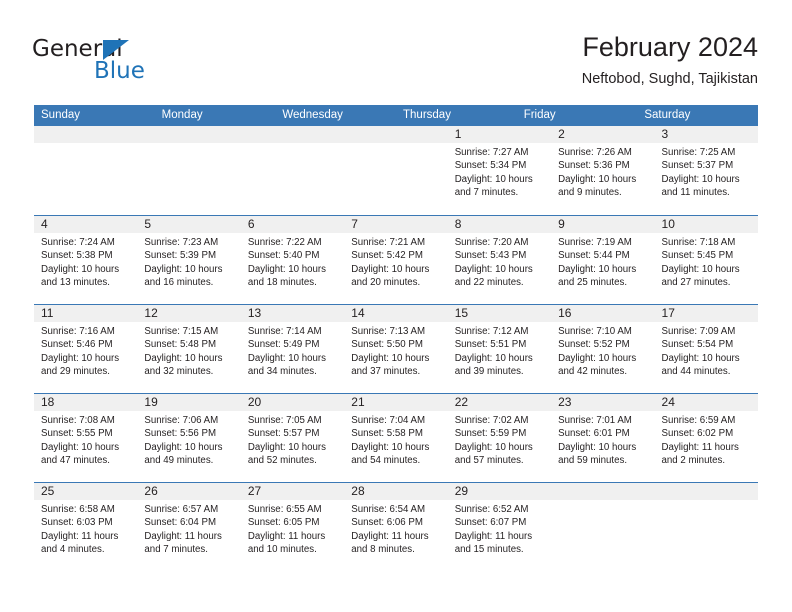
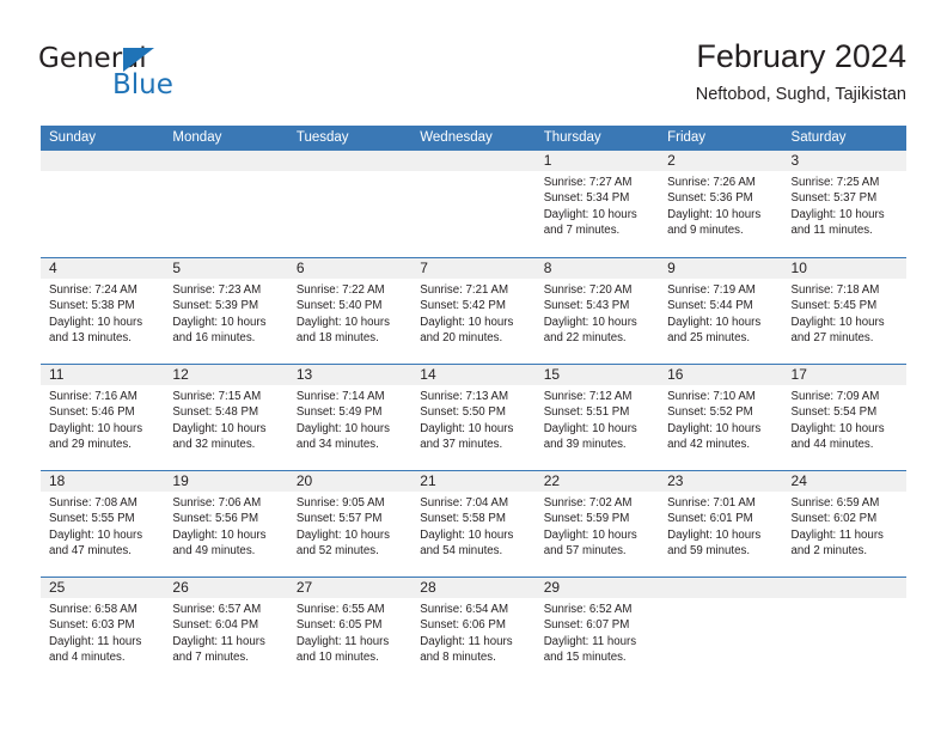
  General
  Blue
  February 2024
  Neftobod, Sughd, Tajikistan
  Sunday
  Monday
+ Tuesday
  Wednesday
  Thursday
  Friday
  Saturday
  1
  Sunrise: 7:27 AM
  Sunset: 5:34 PM
  Daylight: 10 hours
  and 7 minutes.
  2
  Sunrise: 7:26 AM
  Sunset: 5:36 PM
  Daylight: 10 hours
  and 9 minutes.
  3
  Sunrise: 7:25 AM
  Sunset: 5:37 PM
  Daylight: 10 hours
  and 11 minutes.
  4
  Sunrise: 7:24 AM
  Sunset: 5:38 PM
  Daylight: 10 hours
  and 13 minutes.
  5
  Sunrise: 7:23 AM
  Sunset: 5:39 PM
  Daylight: 10 hours
  and 16 minutes.
  6
  Sunrise: 7:22 AM
  Sunset: 5:40 PM
  Daylight: 10 hours
  and 18 minutes.
  7
  Sunrise: 7:21 AM
  Sunset: 5:42 PM
  Daylight: 10 hours
  and 20 minutes.
  8
  Sunrise: 7:20 AM
  Sunset: 5:43 PM
  Daylight: 10 hours
  and 22 minutes.
  9
  Sunrise: 7:19 AM
  Sunset: 5:44 PM
  Daylight: 10 hours
  and 25 minutes.
  10
  Sunrise: 7:18 AM
  Sunset: 5:45 PM
  Daylight: 10 hours
  and 27 minutes.
  11
  Sunrise: 7:16 AM
  Sunset: 5:46 PM
  Daylight: 10 hours
  and 29 minutes.
  12
  Sunrise: 7:15 AM
  Sunset: 5:48 PM
  Daylight: 10 hours
  and 32 minutes.
  13
  Sunrise: 7:14 AM
  Sunset: 5:49 PM
  Daylight: 10 hours
  and 34 minutes.
  14
  Sunrise: 7:13 AM
  Sunset: 5:50 PM
  Daylight: 10 hours
  and 37 minutes.
  15
  Sunrise: 7:12 AM
  Sunset: 5:51 PM
  Daylight: 10 hours
  and 39 minutes.
  16
  Sunrise: 7:10 AM
  Sunset: 5:52 PM
  Daylight: 10 hours
  and 42 minutes.
  17
  Sunrise: 7:09 AM
  Sunset: 5:54 PM
  Daylight: 10 hours
  and 44 minutes.
  18
  Sunrise: 7:08 AM
  Sunset: 5:55 PM
  Daylight: 10 hours
  and 47 minutes.
  19
  Sunrise: 7:06 AM
  Sunset: 5:56 PM
  Daylight: 10 hours
  and 49 minutes.
  20
- Sunrise: 7:05 AM
+ Sunrise: 9:05 AM
  Sunset: 5:57 PM
  Daylight: 10 hours
  and 52 minutes.
  21
  Sunrise: 7:04 AM
  Sunset: 5:58 PM
  Daylight: 10 hours
  and 54 minutes.
  22
  Sunrise: 7:02 AM
  Sunset: 5:59 PM
  Daylight: 10 hours
  and 57 minutes.
  23
  Sunrise: 7:01 AM
  Sunset: 6:01 PM
  Daylight: 10 hours
  and 59 minutes.
  24
  Sunrise: 6:59 AM
  Sunset: 6:02 PM
  Daylight: 11 hours
  and 2 minutes.
  25
  Sunrise: 6:58 AM
  Sunset: 6:03 PM
  Daylight: 11 hours
  and 4 minutes.
  26
  Sunrise: 6:57 AM
  Sunset: 6:04 PM
  Daylight: 11 hours
  and 7 minutes.
  27
  Sunrise: 6:55 AM
  Sunset: 6:05 PM
  Daylight: 11 hours
  and 10 minutes.
  28
  Sunrise: 6:54 AM
  Sunset: 6:06 PM
  Daylight: 11 hours
  and 8 minutes.
  29
  Sunrise: 6:52 AM
  Sunset: 6:07 PM
  Daylight: 11 hours
  and 15 minutes.
